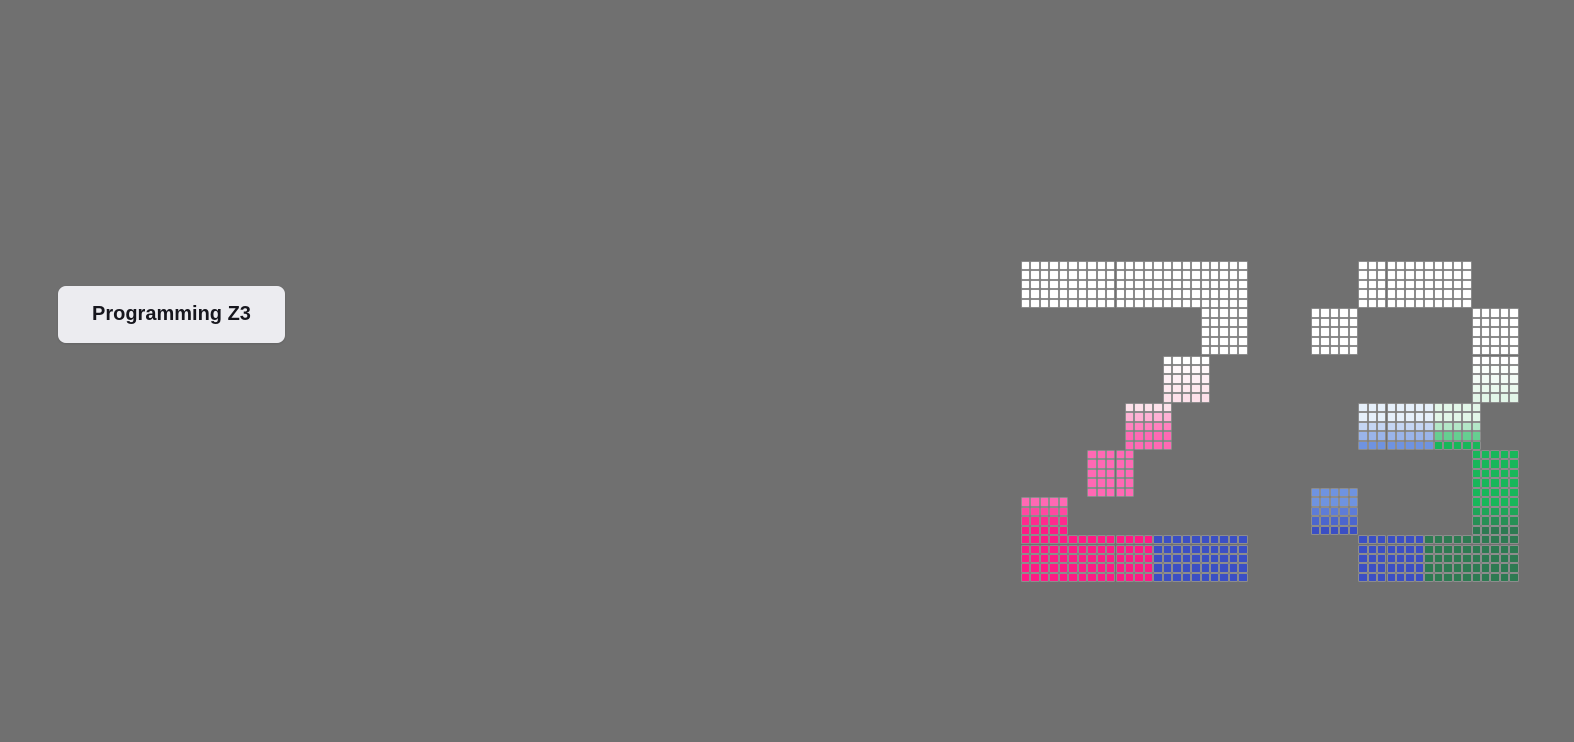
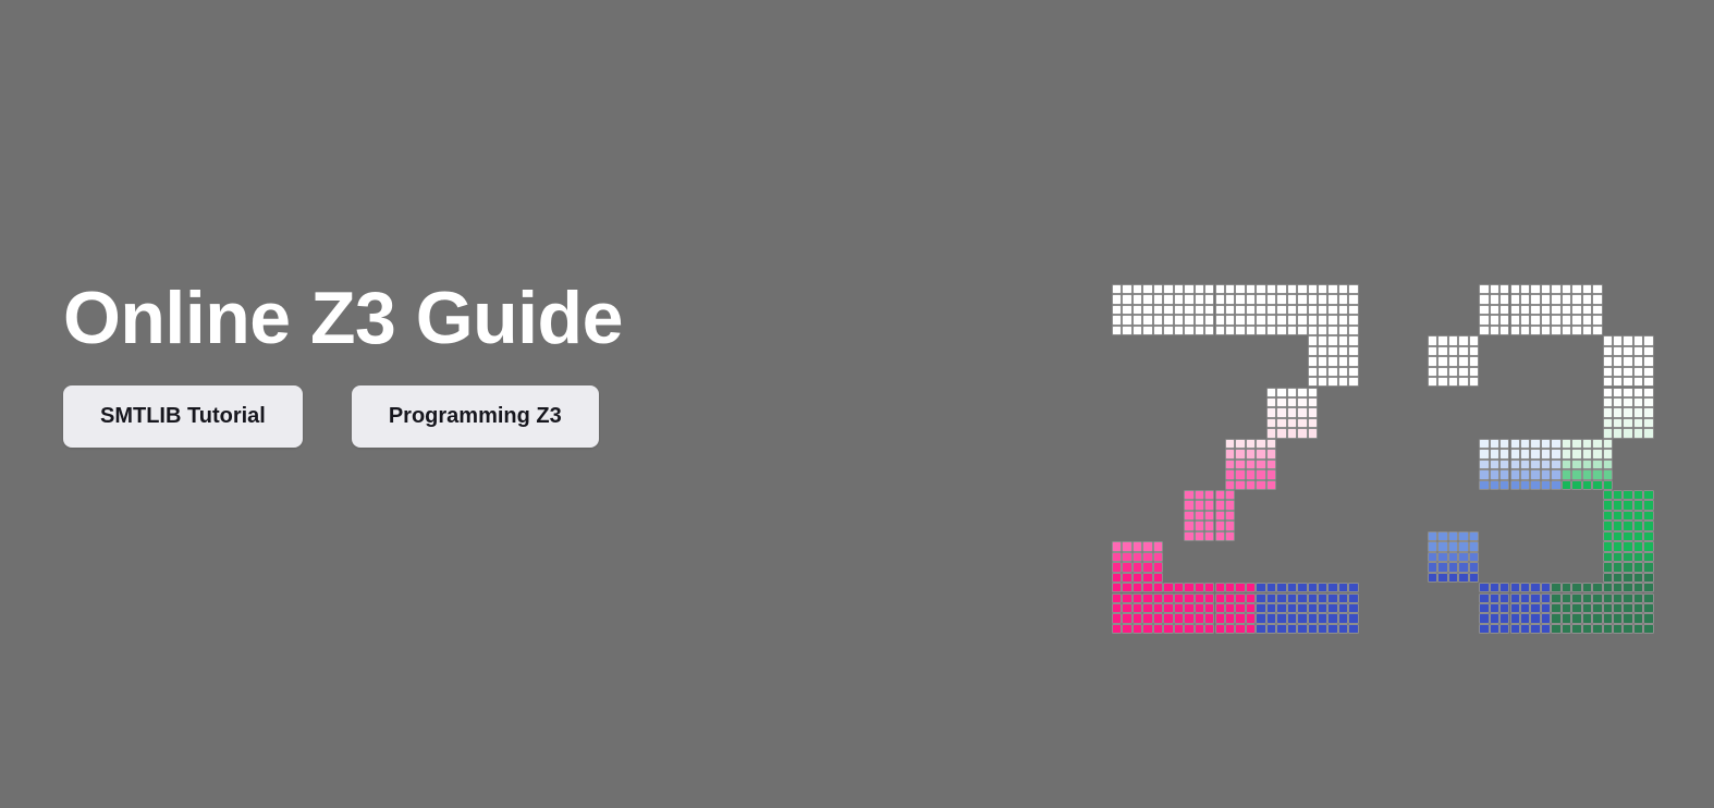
+ Online Z3 Guide
+ SMTLIB Tutorial
  Programming Z3
